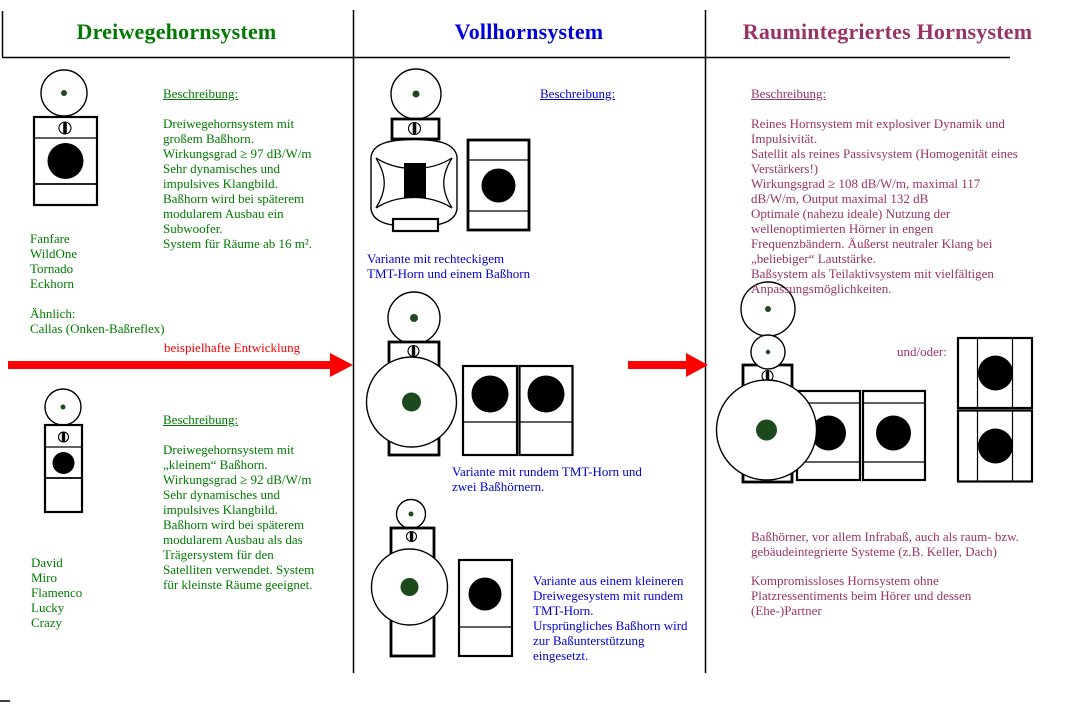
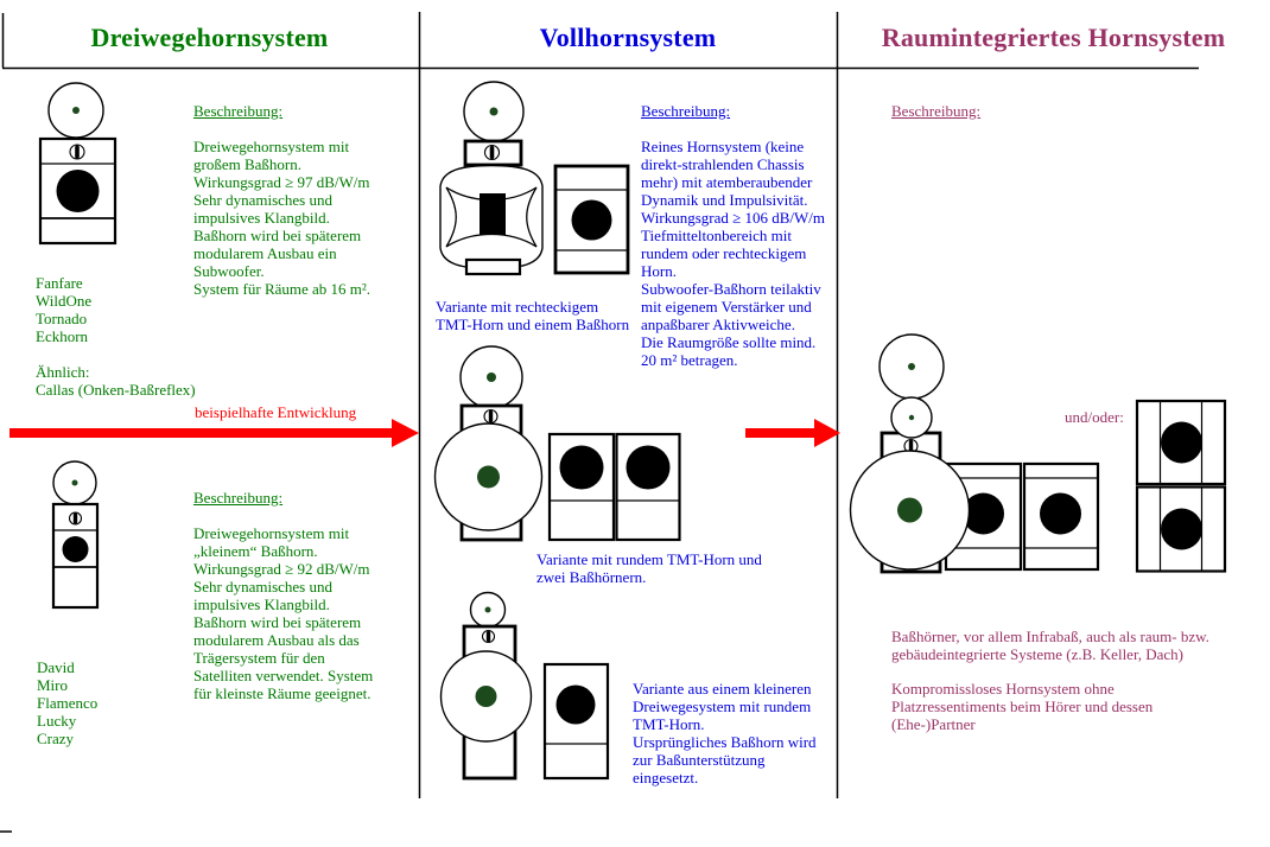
  Dreiwegehornsystem
  Vollhornsystem
  Raumintegriertes Hornsystem
  Beschreibung:
  Dreiwegehornsystem mit
  großem Baßhorn.
  Wirkungsgrad ≥ 97 dB/W/m
  Sehr dynamisches und
  impulsives Klangbild.
  Baßhorn wird bei späterem
  modularem Ausbau ein
  Subwoofer.
  System für Räume ab 16 m².
  Fanfare
  WildOne
  Tornado
  Eckhorn
  Ähnlich:
  Callas (Onken-Baßreflex)
  beispielhafte Entwicklung
  Beschreibung:
  Dreiwegehornsystem mit
  „kleinem“ Baßhorn.
  Wirkungsgrad ≥ 92 dB/W/m
  Sehr dynamisches und
  impulsives Klangbild.
  Baßhorn wird bei späterem
  modularem Ausbau als das
  Trägersystem für den
  Satelliten verwendet. System
  für kleinste Räume geeignet.
  David
  Miro
  Flamenco
  Lucky
  Crazy
  Beschreibung:
+ Reines Hornsystem (keine
+ direkt-strahlenden Chassis
+ mehr) mit atemberaubender
+ Dynamik und Impulsivität.
+ Wirkungsgrad ≥ 106 dB/W/m
+ Tiefmitteltonbereich mit
+ rundem oder rechteckigem
+ Horn.
+ Subwoofer-Baßhorn teilaktiv
+ mit eigenem Verstärker und
+ anpaßbarer Aktivweiche.
+ Die Raumgröße sollte mind.
+ 20 m² betragen.
  Variante mit rechteckigem
  TMT-Horn und einem Baßhorn
  Variante mit rundem TMT-Horn und
  zwei Baßhörnern.
  Variante aus einem kleineren
  Dreiwegesystem mit rundem
  TMT-Horn.
  Ursprüngliches Baßhorn wird
  zur Baßunterstützung
  eingesetzt.
  Beschreibung:
- Reines Hornsystem mit explosiver Dynamik und
- Impulsivität.
- Satellit als reines Passivsystem (Homogenität eines
- Verstärkers!)
- Wirkungsgrad ≥ 108 dB/W/m, maximal 117
- dB/W/m, Output maximal 132 dB
- Optimale (nahezu ideale) Nutzung der
- wellenoptimierten Hörner in engen
- Frequenzbändern. Äußerst neutraler Klang bei
- „beliebiger“ Lautstärke.
- Baßsystem als Teilaktivsystem mit vielfältigen
- Anpassungsmöglichkeiten.
  und/oder:
  Baßhörner, vor allem Infrabaß, auch als raum- bzw.
  gebäudeintegrierte Systeme (z.B. Keller, Dach)
  Kompromissloses Hornsystem ohne
  Platzressentiments beim Hörer und dessen
  (Ehe-)Partner
